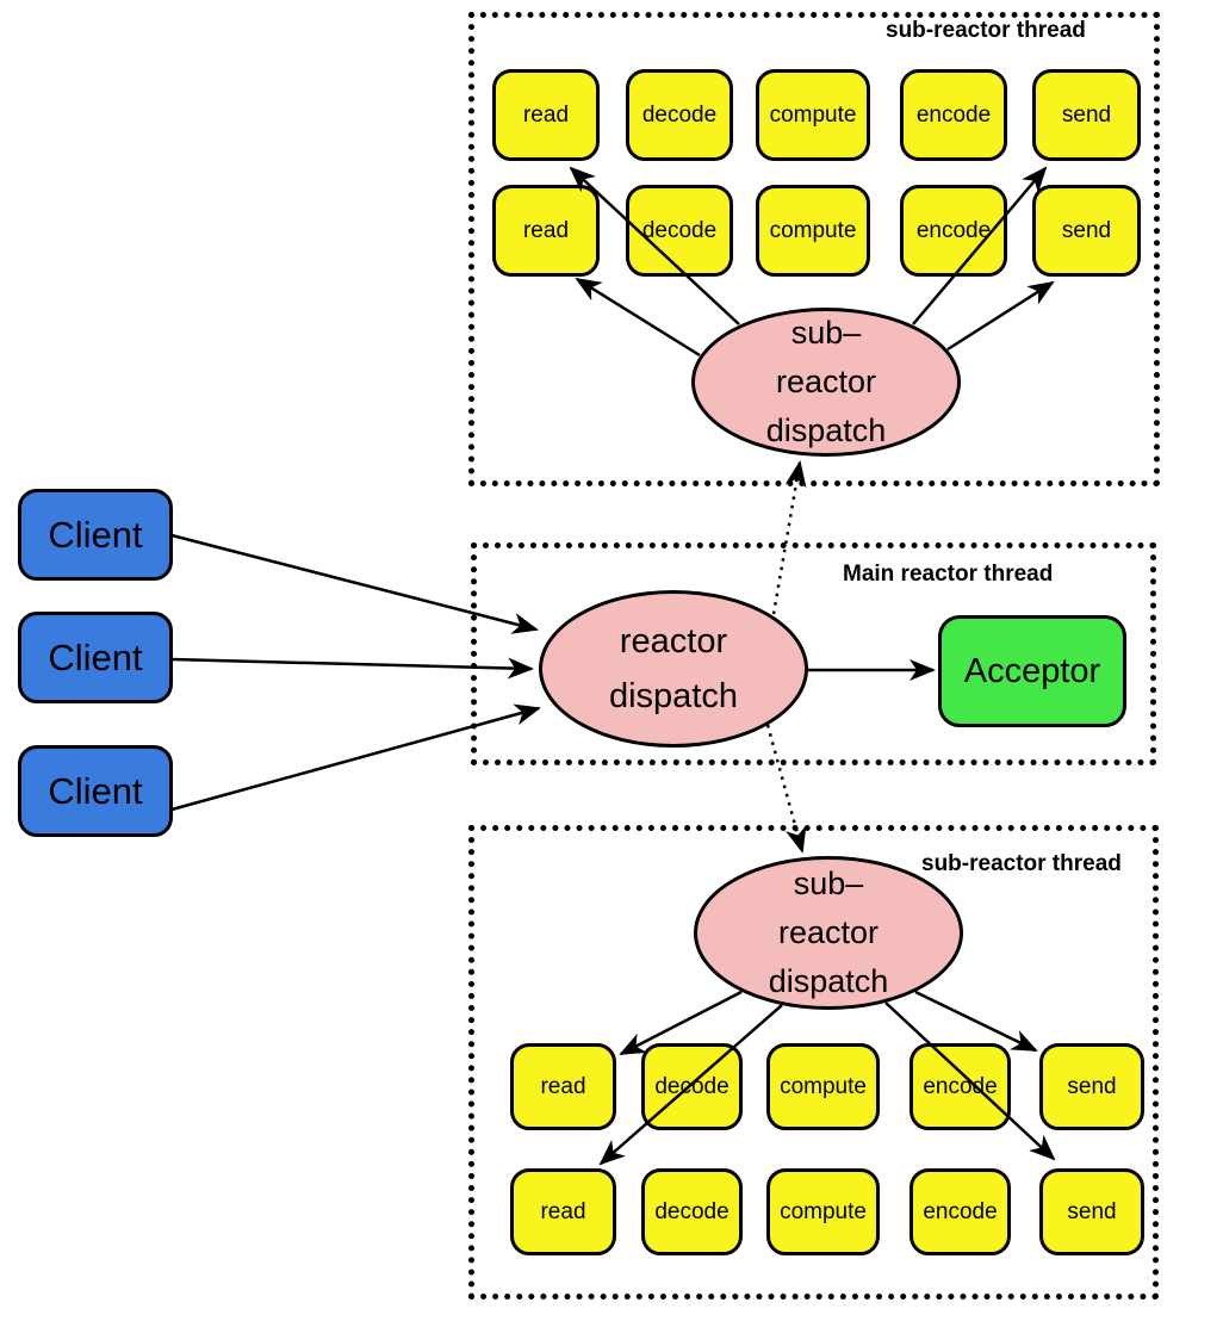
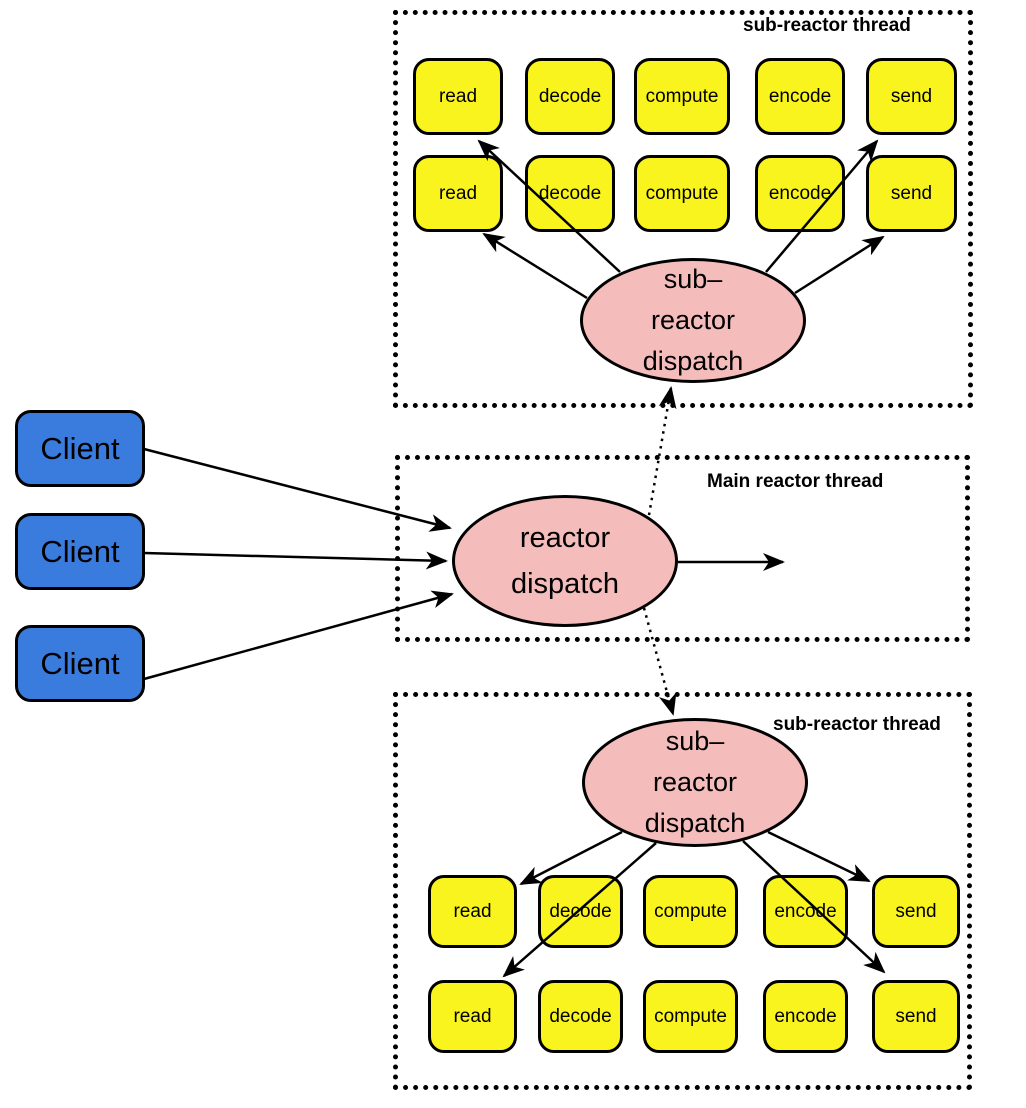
  sub-reactor thread
  Main reactor thread
  sub-reactor thread
  read
  decode
  compute
  encode
  send
  read
  decode
  compute
  encode
  send
  sub–
  reactor
  dispatch
  Client
  Client
  Client
  reactor
  dispatch
- Acceptor
  sub–
  reactor
  dispatch
  read
  decode
  compute
  encode
  send
  read
  decode
  compute
  encode
  send
